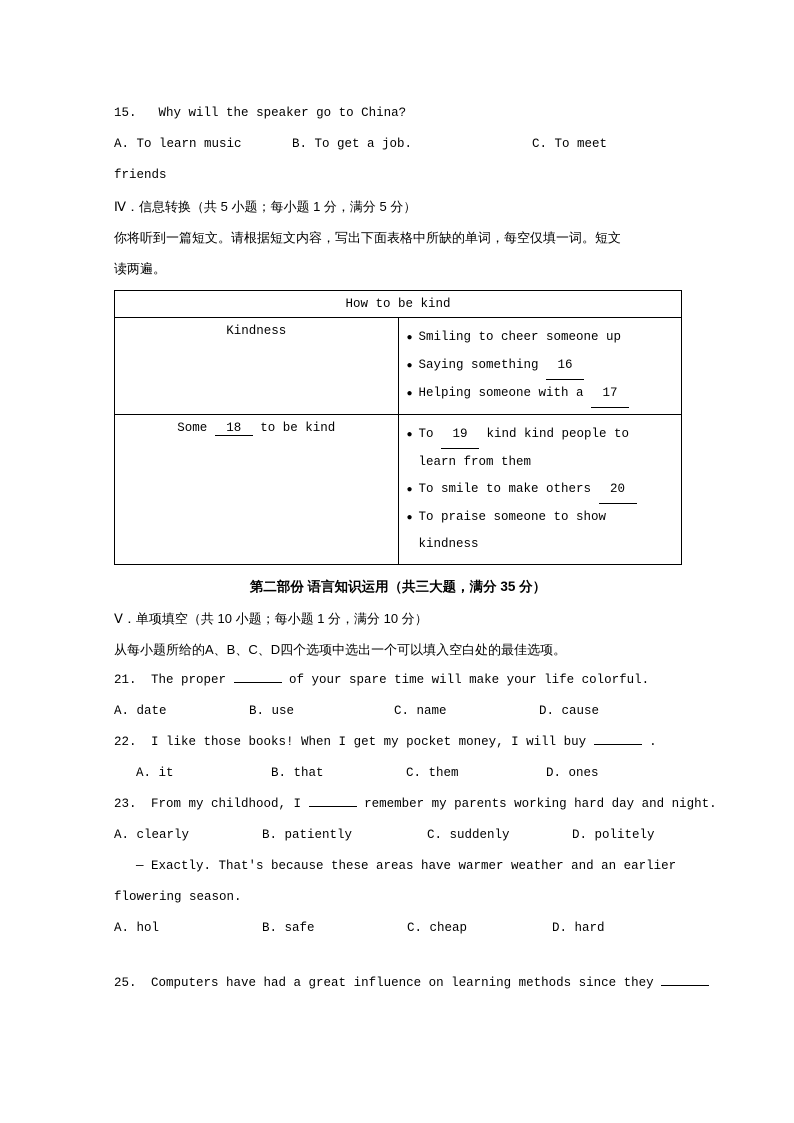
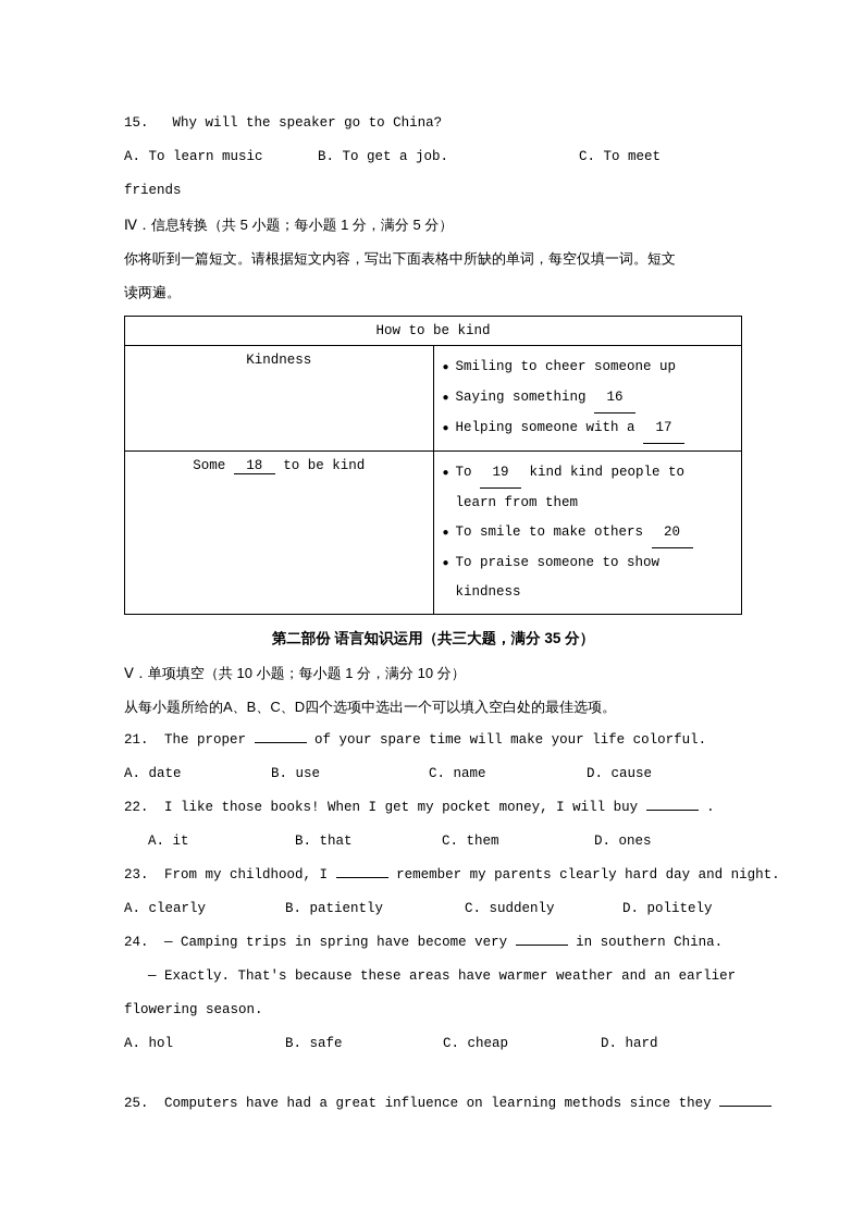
  15. Why will the speaker go to China?
  A. To learn music
  B. To get a job.
  C. To meet
  friends
  Ⅳ．信息转换（共 5 小题；每小题 1 分，满分 5 分）
  你将听到一篇短文。请根据短文内容，写出下面表格中所缺的单词，每空仅填一词。短文
  读两遍。
  How to be kind
  Kindness	● Smiling to cheer someone up ● Saying something 16 ● Helping someone with a 17
  Some 18 to be kind	● To 19 kind kind people to learn from them ● To smile to make others 20 ● To praise someone to show kindness
  第二部份 语言知识运用（共三大题，满分 35 分）
  Ⅴ．单项填空（共 10 小题；每小题 1 分，满分 10 分）
  从每小题所给的A、B、C、D四个选项中选出一个可以填入空白处的最佳选项。
  21. The proper of your spare time will make your life colorful.
  A. date
  B. use
  C. name
  D. cause
  22. I like those books! When I get my pocket money, I will buy .
  A. it
  B. that
  C. them
  D. ones
- 23. From my childhood, I remember my parents working hard day and night.
+ 23. From my childhood, I remember my parents clearly hard day and night.
  A. clearly
  B. patiently
  C. suddenly
  D. politely
+ 24. — Camping trips in spring have become very in southern China.
  — Exactly. That's because these areas have warmer weather and an earlier
  flowering season.
  A. hol
  B. safe
  C. cheap
  D. hard
  25. Computers have had a great influence on learning methods since they
